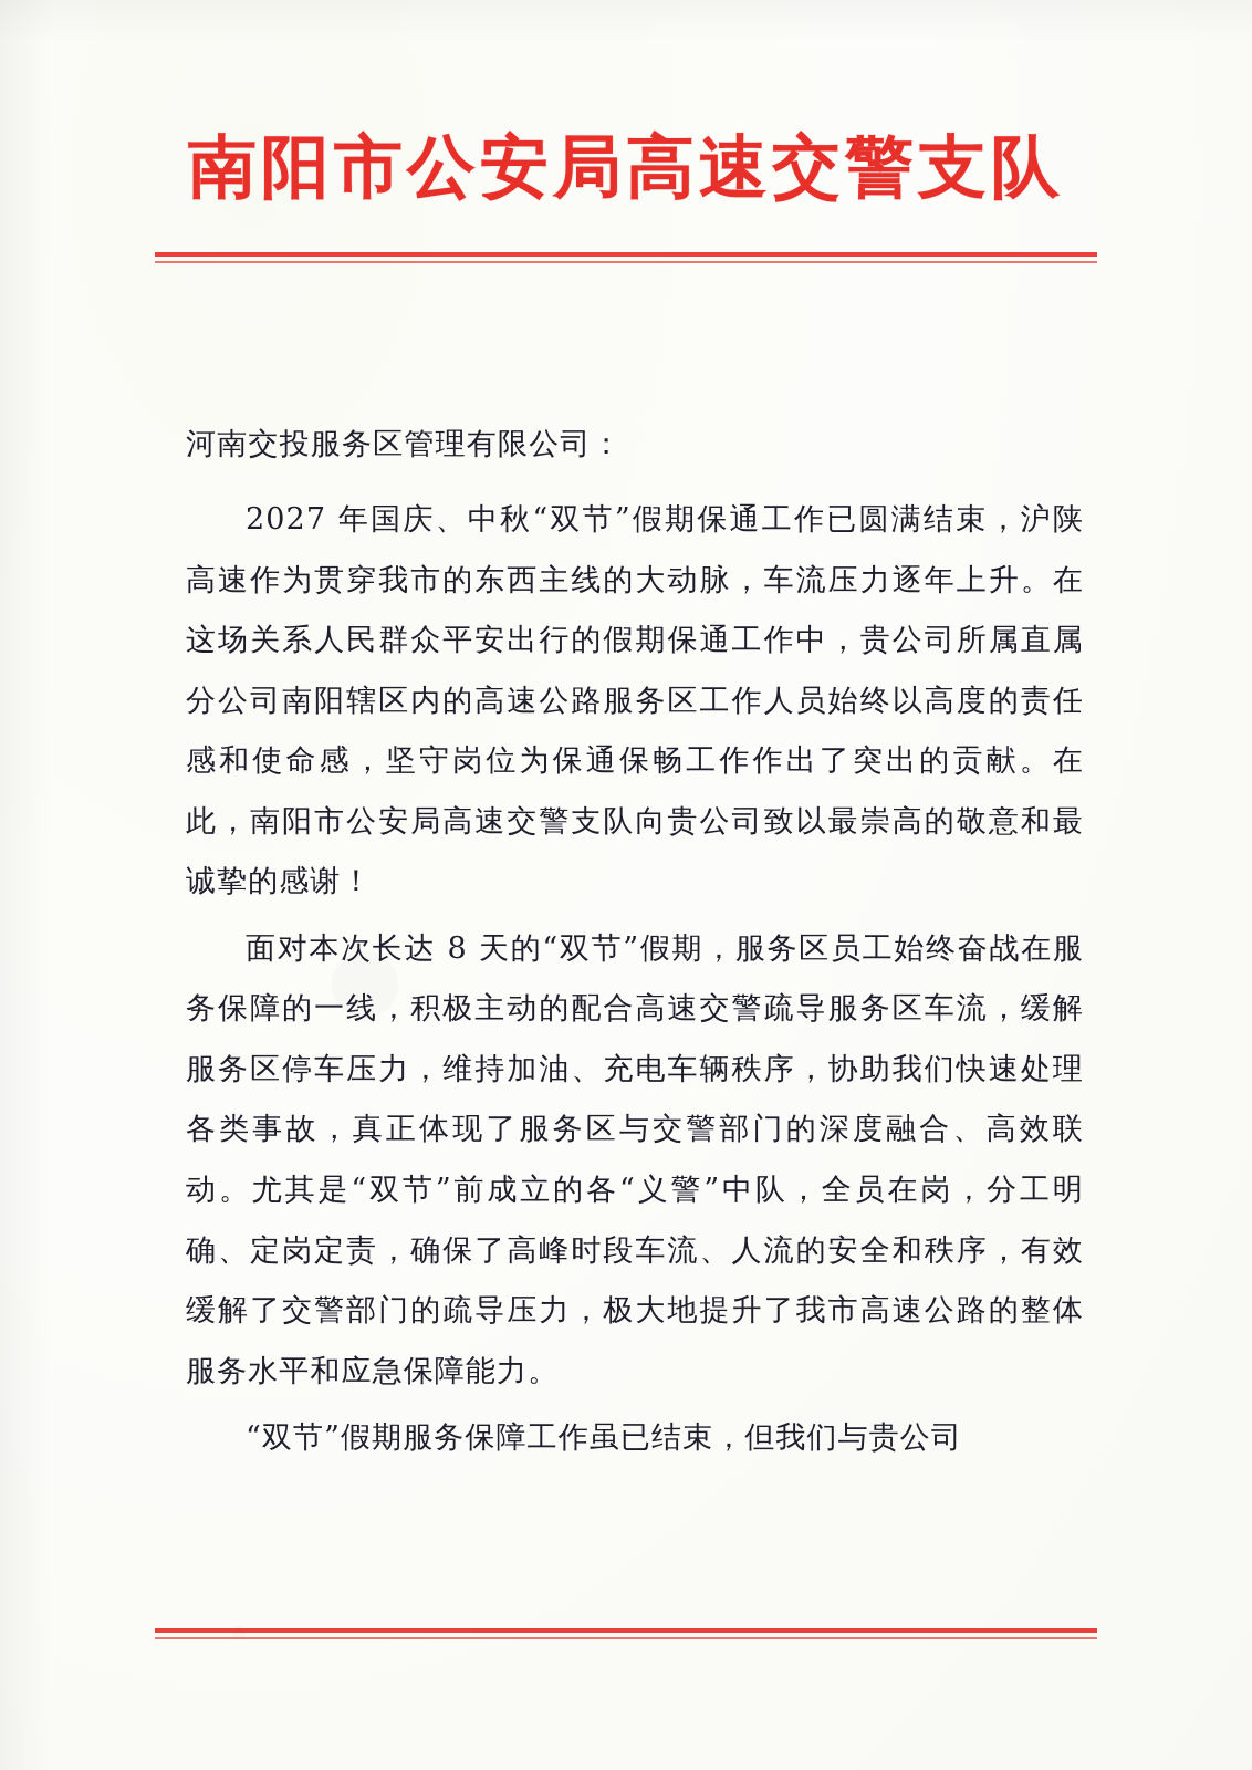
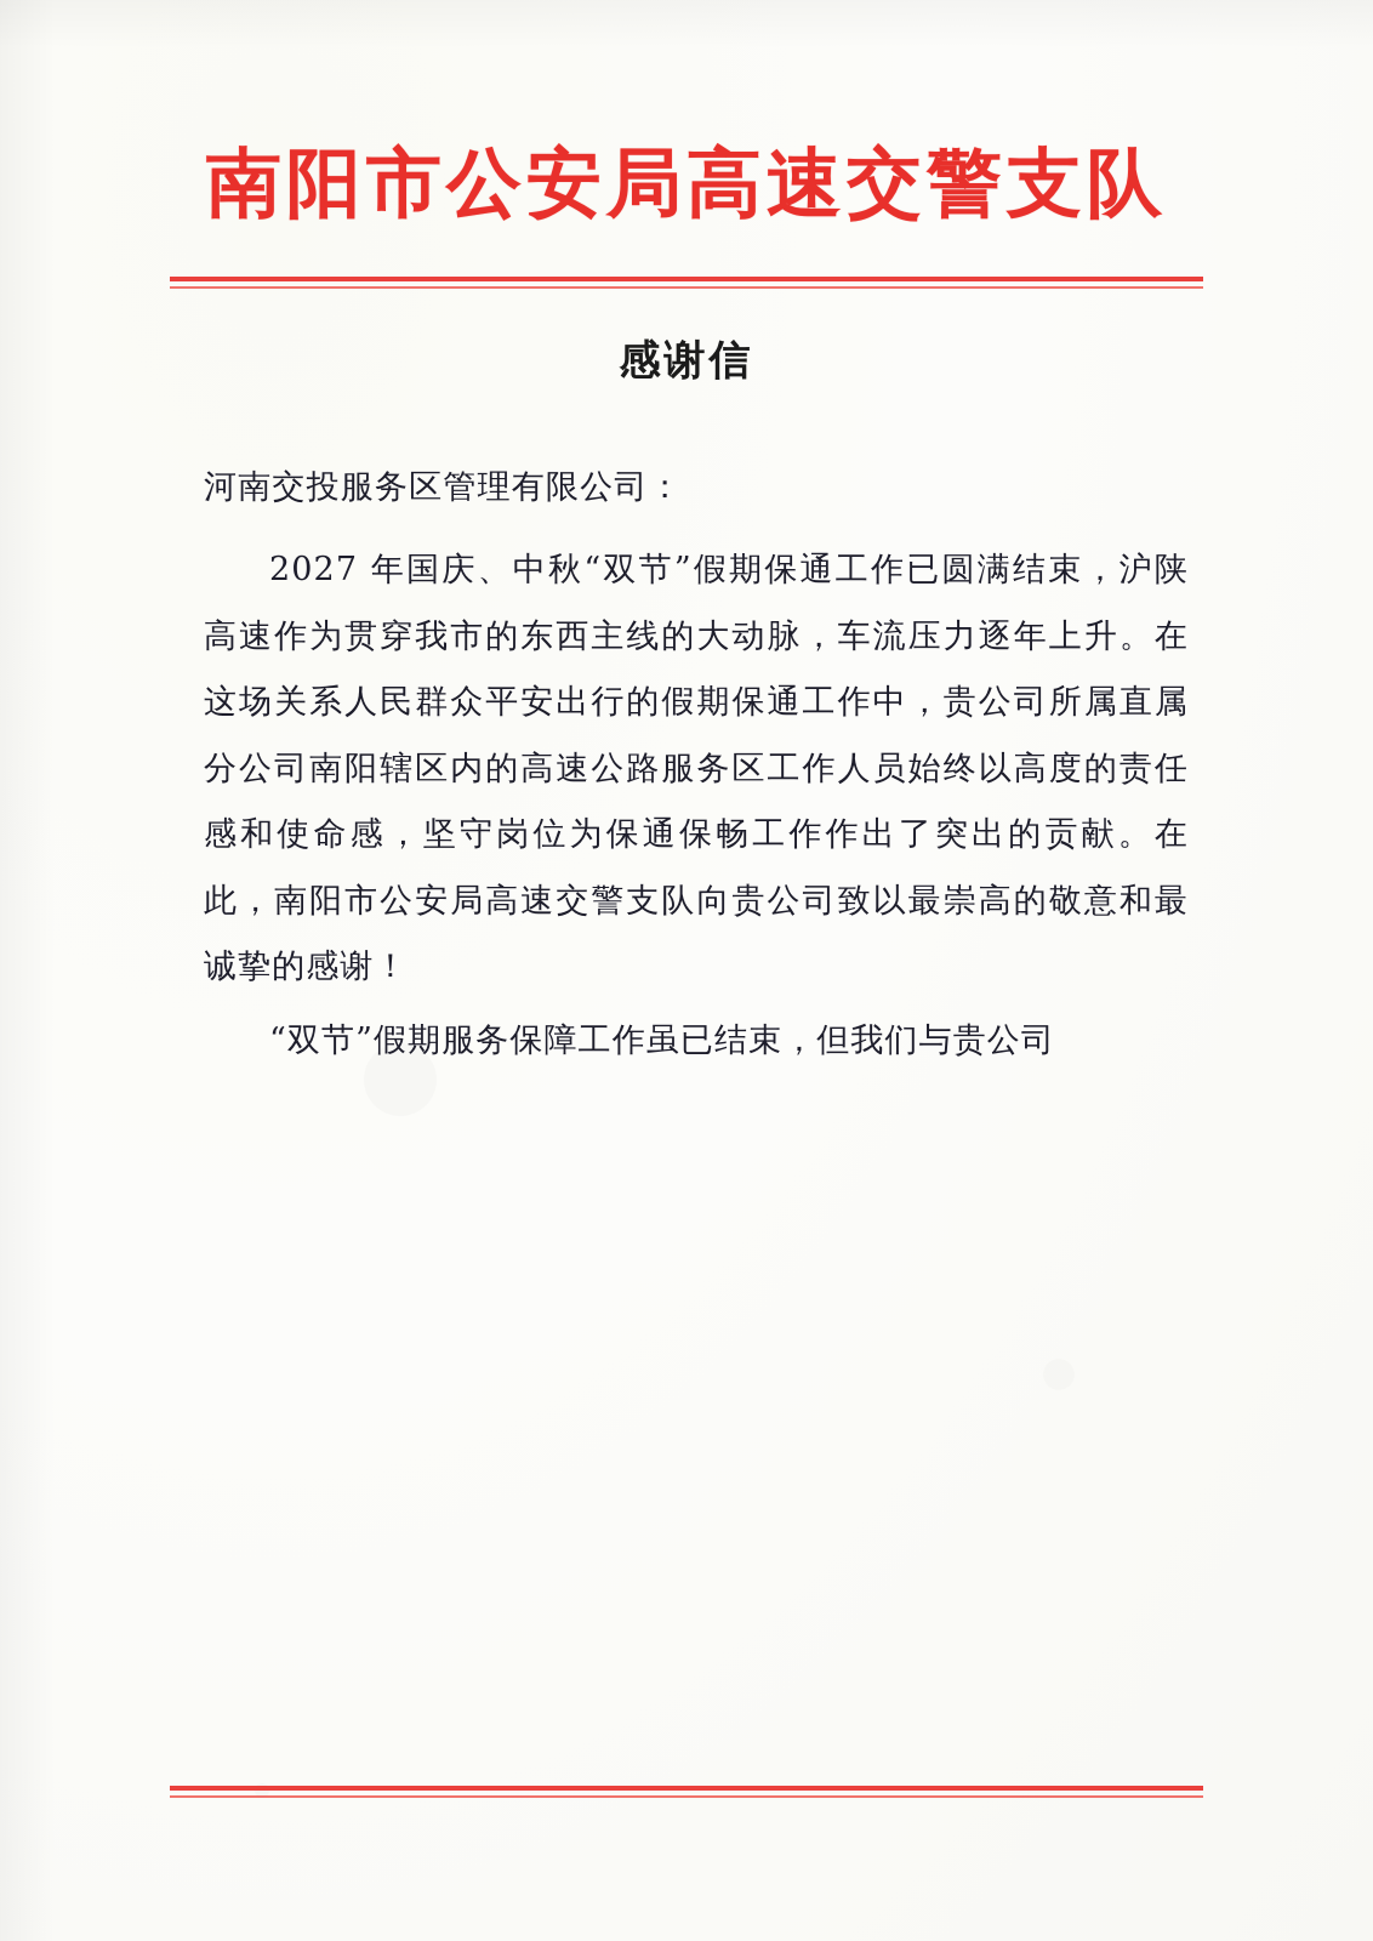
  南阳市公安局高速交警支队
+ 感谢信
  河南交投服务区管理有限公司：
  2027 年国庆、中秋“双节”假期保通工作已圆满结束，沪陕高速作为贯穿我市的东西主线的大动脉，车流压力逐年上升。在这场关系人民群众平安出行的假期保通工作中，贵公司所属直属分公司南阳辖区内的高速公路服务区工作人员始终以高度的责任感和使命感，坚守岗位为保通保畅工作作出了突出的贡献。在此，南阳市公安局高速交警支队向贵公司致以最崇高的敬意和最诚挚的感谢！
- 面对本次长达 8 天的“双节”假期，服务区员工始终奋战在服务保障的一线，积极主动的配合高速交警疏导服务区车流，缓解服务区停车压力，维持加油、充电车辆秩序，协助我们快速处理各类事故，真正体现了服务区与交警部门的深度融合、高效联动。尤其是“双节”前成立的各“义警”中队，全员在岗，分工明确、定岗定责，确保了高峰时段车流、人流的安全和秩序，有效缓解了交警部门的疏导压力，极大地提升了我市高速公路的整体服务水平和应急保障能力。
  “双节”假期服务保障工作虽已结束，但我们与贵公司
